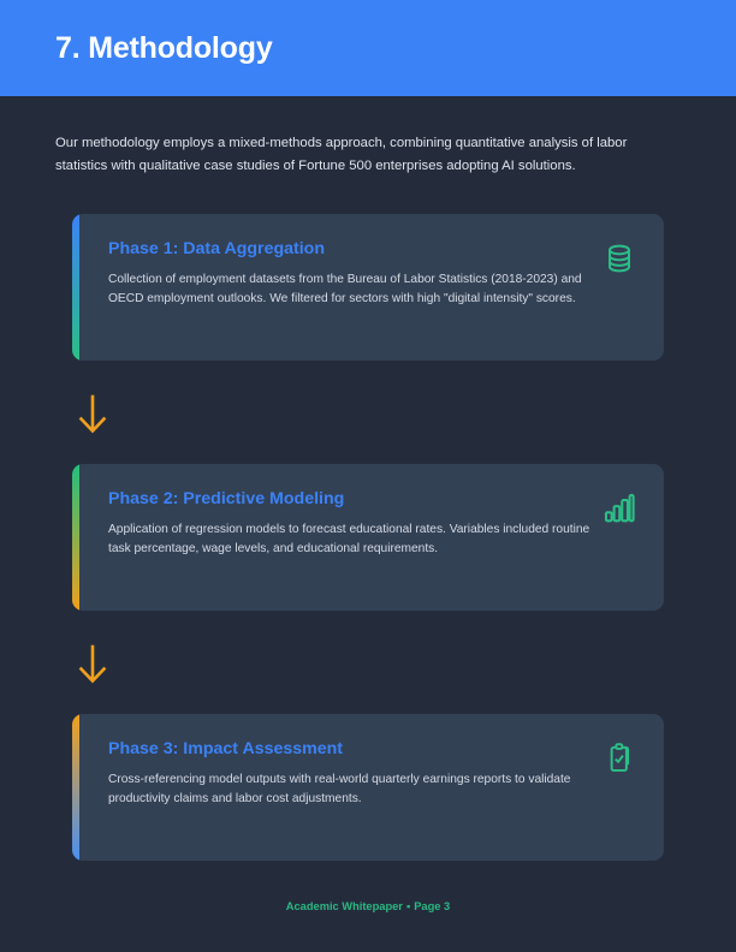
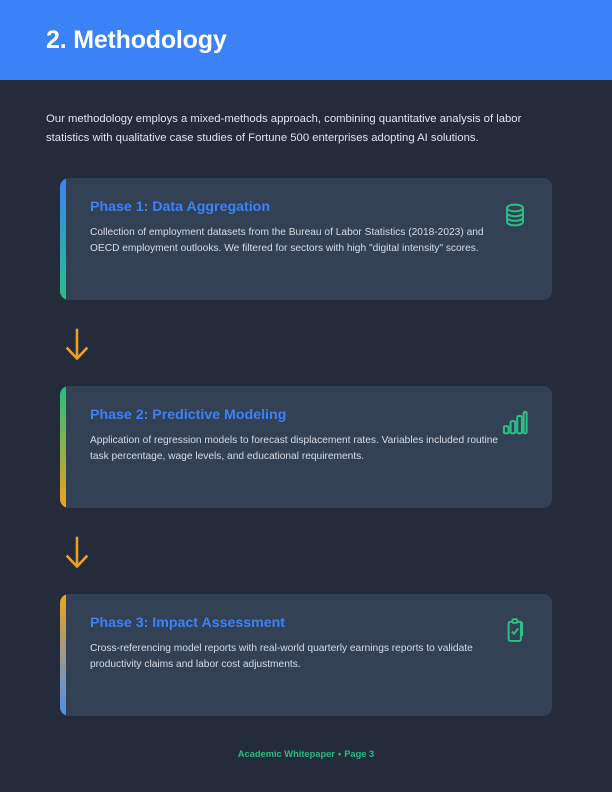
- 7. Methodology
+ 2. Methodology
  Our methodology employs a mixed-methods approach, combining quantitative analysis of labor statistics with qualitative case studies of Fortune 500 enterprises adopting AI solutions.
  Phase 1: Data Aggregation
  Collection of employment datasets from the Bureau of Labor Statistics (2018-2023) and OECD employment outlooks. We filtered for sectors with high "digital intensity" scores.
  Phase 2: Predictive Modeling
- Application of regression models to forecast educational rates. Variables included routine task percentage, wage levels, and educational requirements.
+ Application of regression models to forecast displacement rates. Variables included routine task percentage, wage levels, and educational requirements.
  Phase 3: Impact Assessment
- Cross-referencing model outputs with real-world quarterly earnings reports to validate productivity claims and labor cost adjustments.
+ Cross-referencing model reports with real-world quarterly earnings reports to validate productivity claims and labor cost adjustments.
  Academic Whitepaper • Page 3
